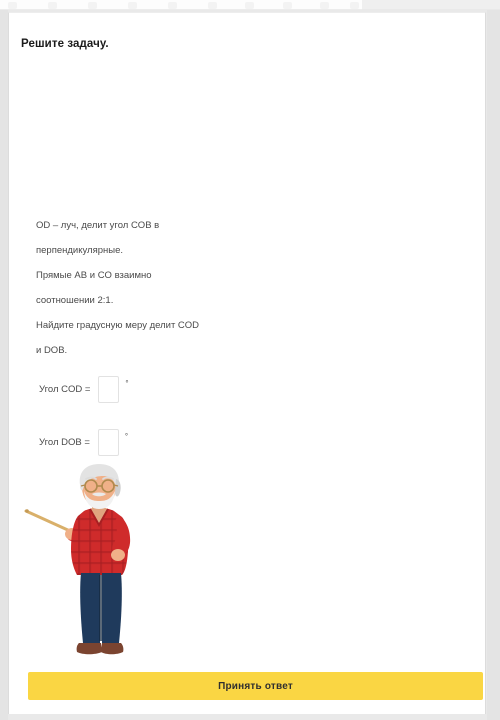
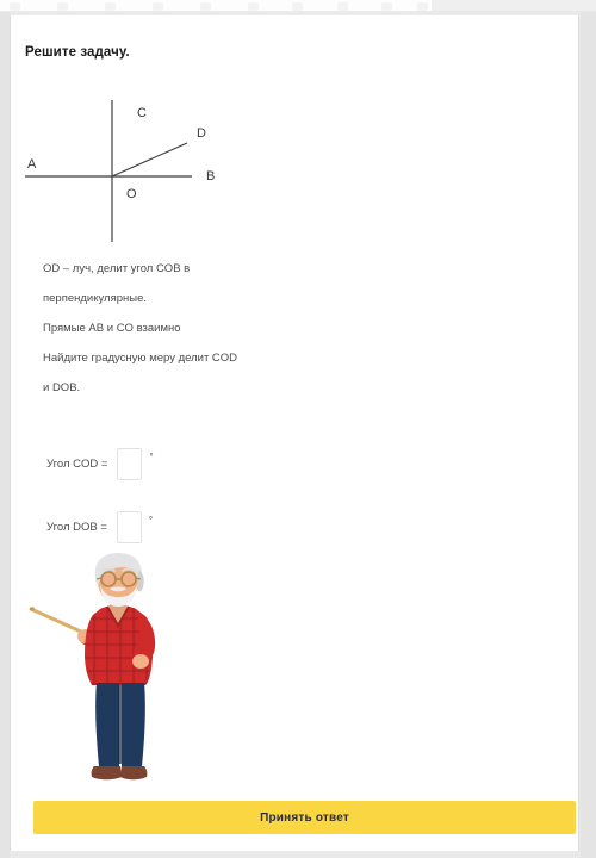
  Решите задачу.
+ A
+ B
+ C
+ D
+ O
  OD – луч, делит угол COB в
  перпендикулярные.
  Прямые AB и CO взаимно
- соотношении 2:1.
  Найдите градусную меру делит COD
  и DOB.
  Угол COD =
  °
  Угол DOB =
  °
  Принять ответ
